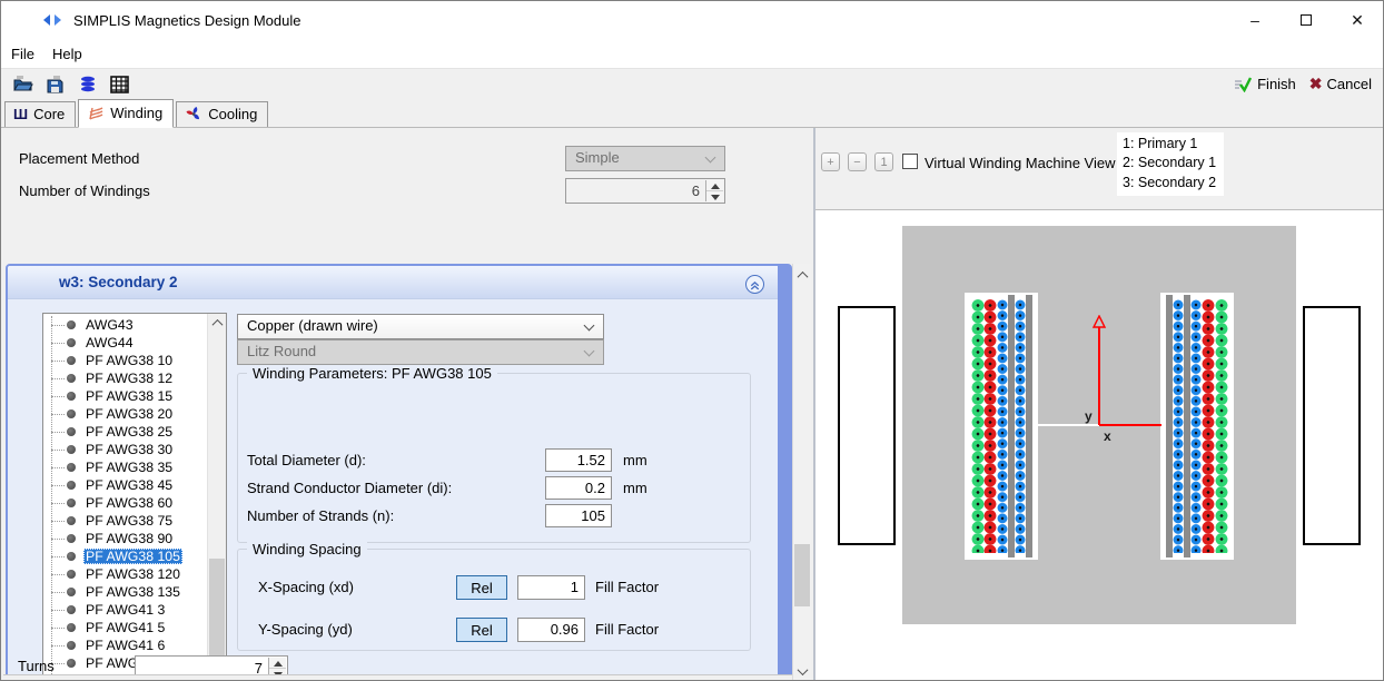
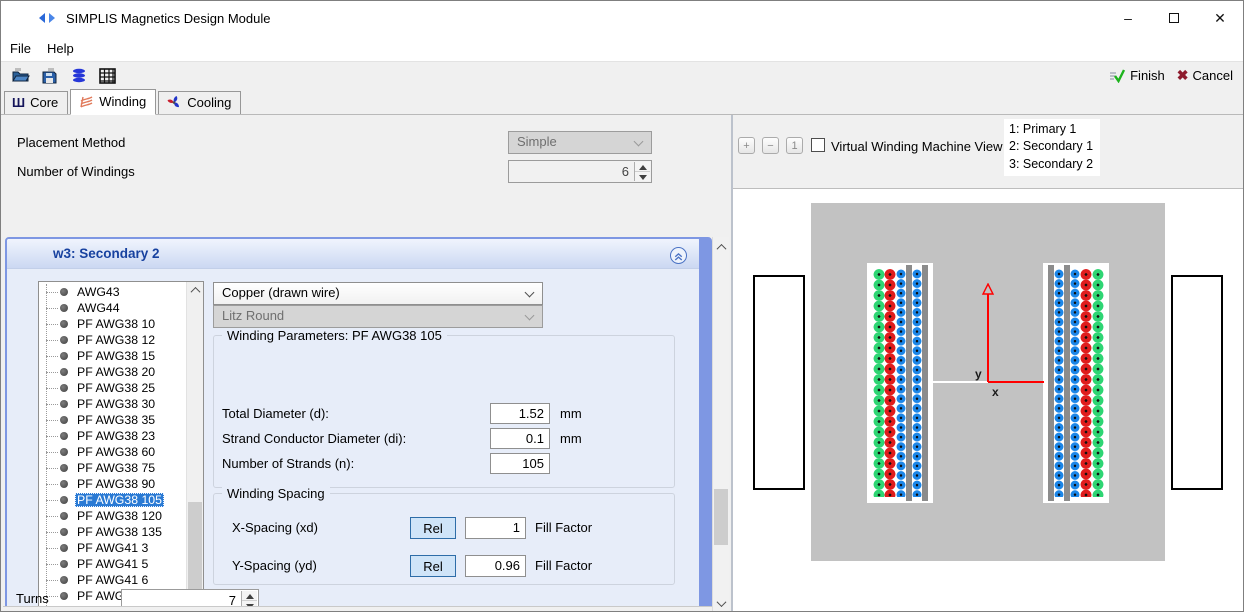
  SIMPLIS Magnetics Design Module
  –
  ✕
  File
  Help
  Finish
  ✖
  Cancel
  Ш
  Core
  Winding
  Cooling
  Placement Method
  Simple
  Number of Windings
  6
  w3: Secondary 2
  AWG43
  AWG44
  PF AWG38 10
  PF AWG38 12
  PF AWG38 15
  PF AWG38 20
  PF AWG38 25
  PF AWG38 30
  PF AWG38 35
- PF AWG38 45
+ PF AWG38 23
  PF AWG38 60
  PF AWG38 75
  PF AWG38 90
  PF AWG38 105
  PF AWG38 120
  PF AWG38 135
  PF AWG41 3
  PF AWG41 5
  PF AWG41 6
  Copper (drawn wire)
  Litz Round
  Winding Parameters: PF AWG38 105
  Total Diameter (d):
  1.52
  mm
  Strand Conductor Diameter (di):
- 0.2
+ 0.1
  mm
  Number of Strands (n):
  105
  Winding Spacing
  X-Spacing (xd)
  Rel
  1
  Fill Factor
  Y-Spacing (yd)
  Rel
  0.96
  Fill Factor
  Turns
  7
  +
  −
  1
  Virtual Winding Machine View
  1: Primary 1
  2: Secondary 1
  3: Secondary 2
  y
  x
